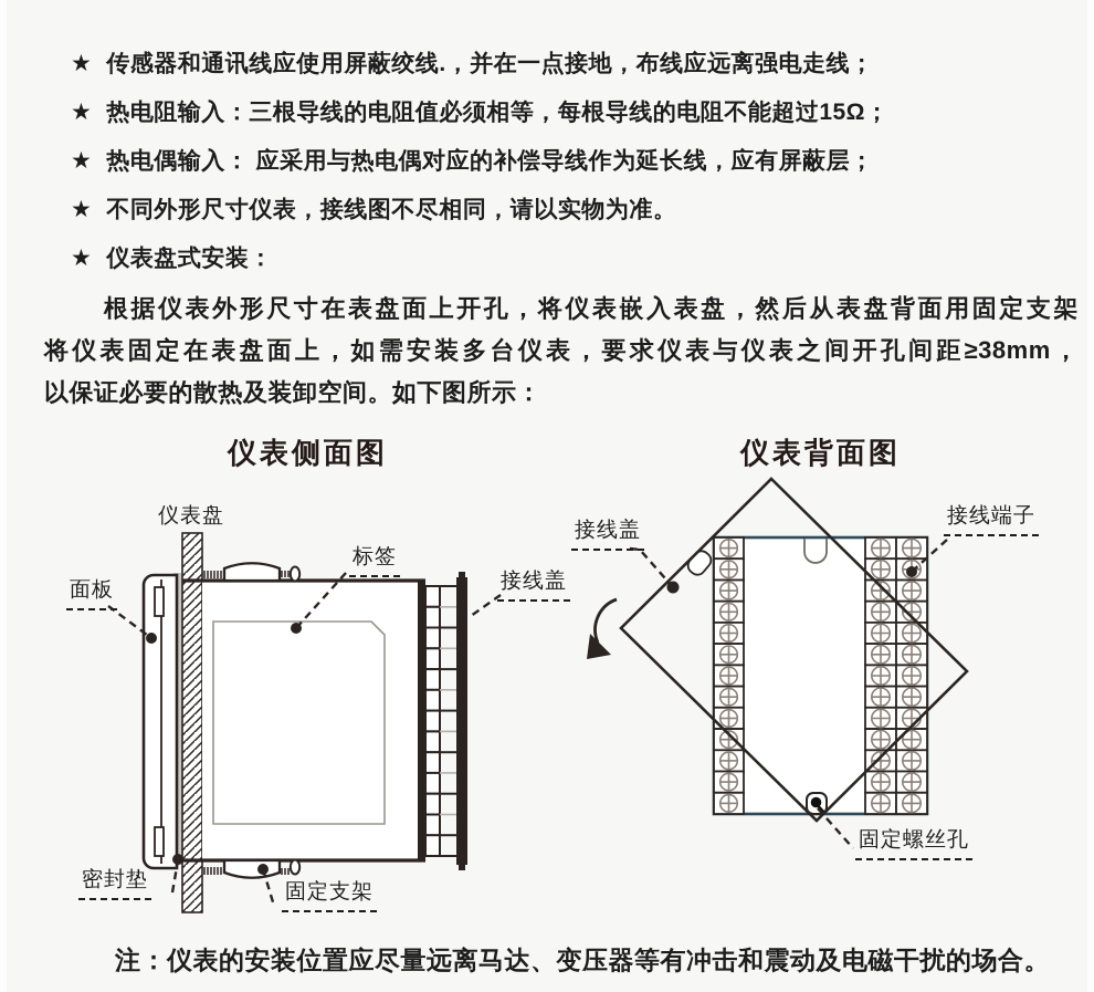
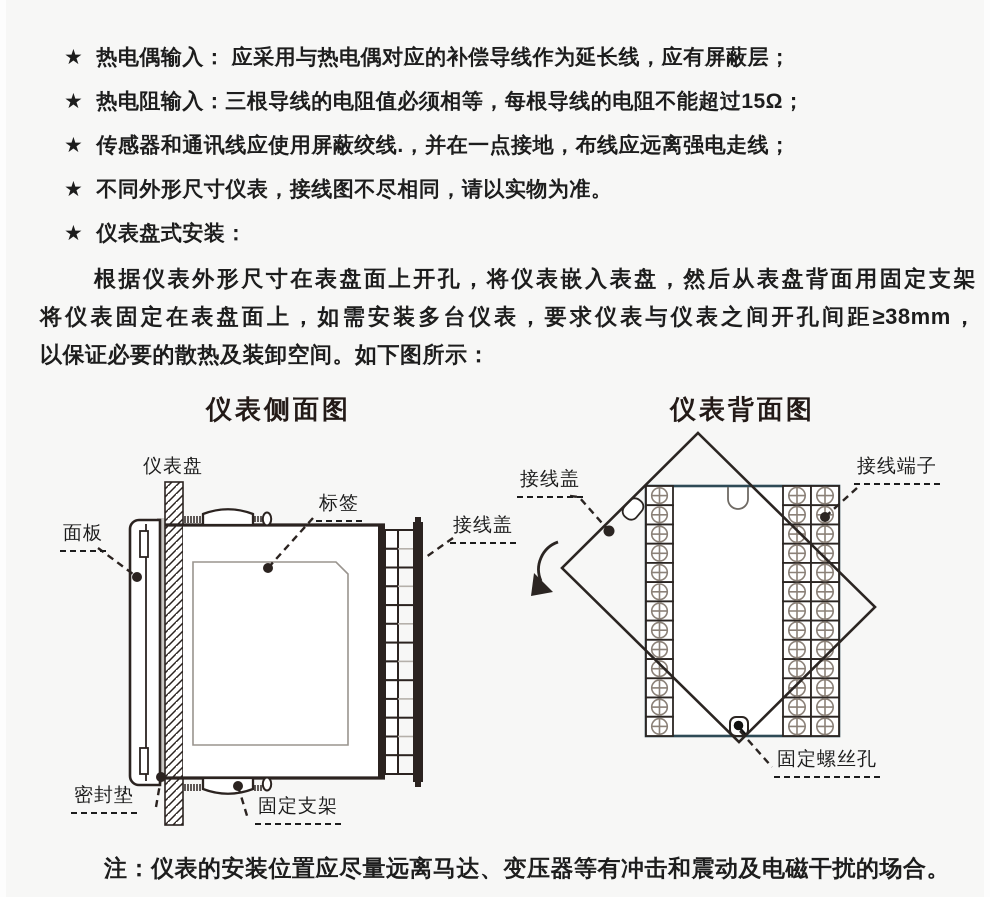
  ★
- 传感器和通讯线应使用屏蔽绞线.，并在一点接地，布线应远离强电走线；
+ 热电偶输入： 应采用与热电偶对应的补偿导线作为延长线，应有屏蔽层；
  ★
  热电阻输入：三根导线的电阻值必须相等，每根导线的电阻不能超过15Ω；
  ★
- 热电偶输入： 应采用与热电偶对应的补偿导线作为延长线，应有屏蔽层；
+ 传感器和通讯线应使用屏蔽绞线.，并在一点接地，布线应远离强电走线；
  ★
  不同外形尺寸仪表，接线图不尽相同，请以实物为准。
  ★
  仪表盘式安装：
  根据仪表外形尺寸在表盘面上开孔，将仪表嵌入表盘，然后从表盘背面用固定支架
  将仪表固定在表盘面上，如需安装多台仪表，要求仪表与仪表之间开孔间距≥38mm，
  以保证必要的散热及装卸空间。如下图所示：
  仪表侧面图
  仪表背面图
  仪表盘
  面板
  标签
  接线盖
  密封垫
  固定支架
  接线盖
  接线端子
  固定螺丝孔
  注：仪表的安装位置应尽量远离马达、变压器等有冲击和震动及电磁干扰的场合。
